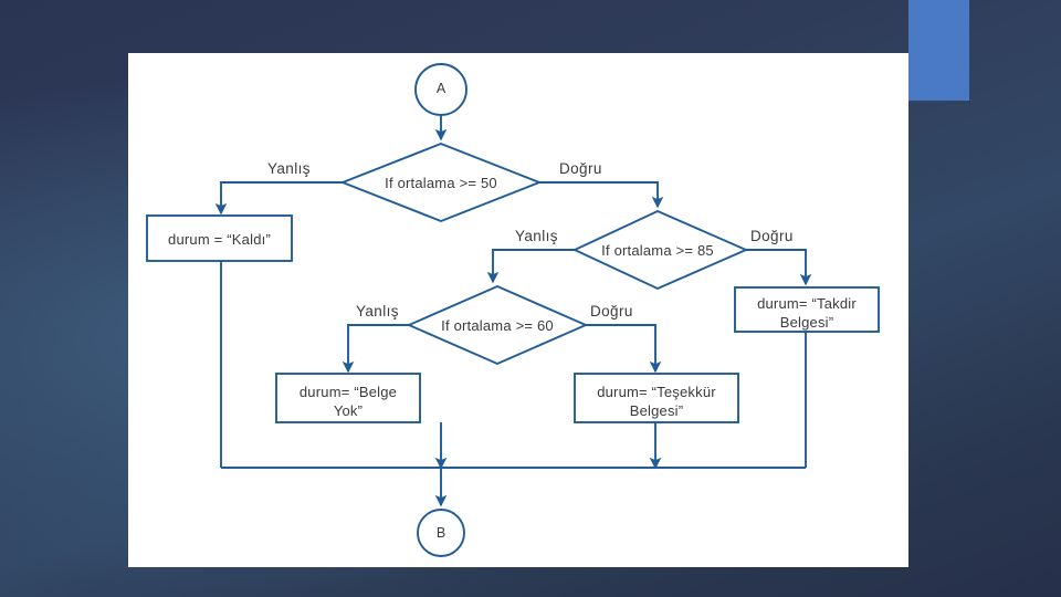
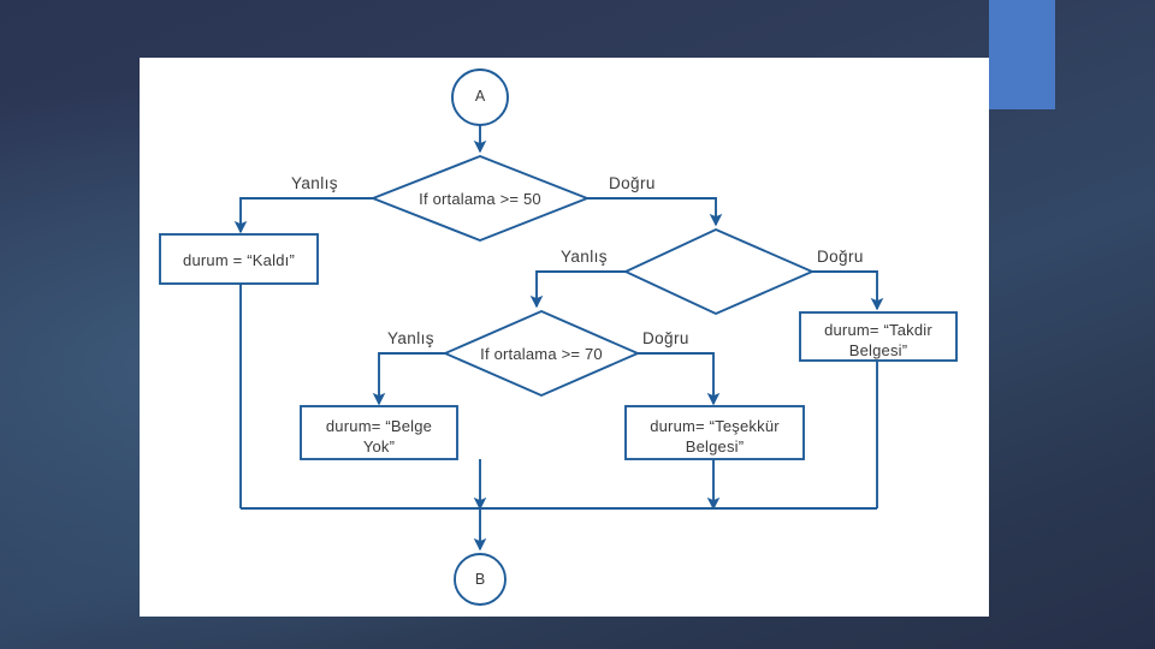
  A
  If ortalama >= 50
  durum = “Kaldı”
- If ortalama >= 85
  durum= “Takdir
  Belgesi”
- If ortalama >= 60
+ If ortalama >= 70
  durum= “Belge
  Yok”
  durum= “Teşekkür
  Belgesi”
  B
  Yanlış
  Doğru
  Yanlış
  Doğru
  Yanlış
  Doğru
